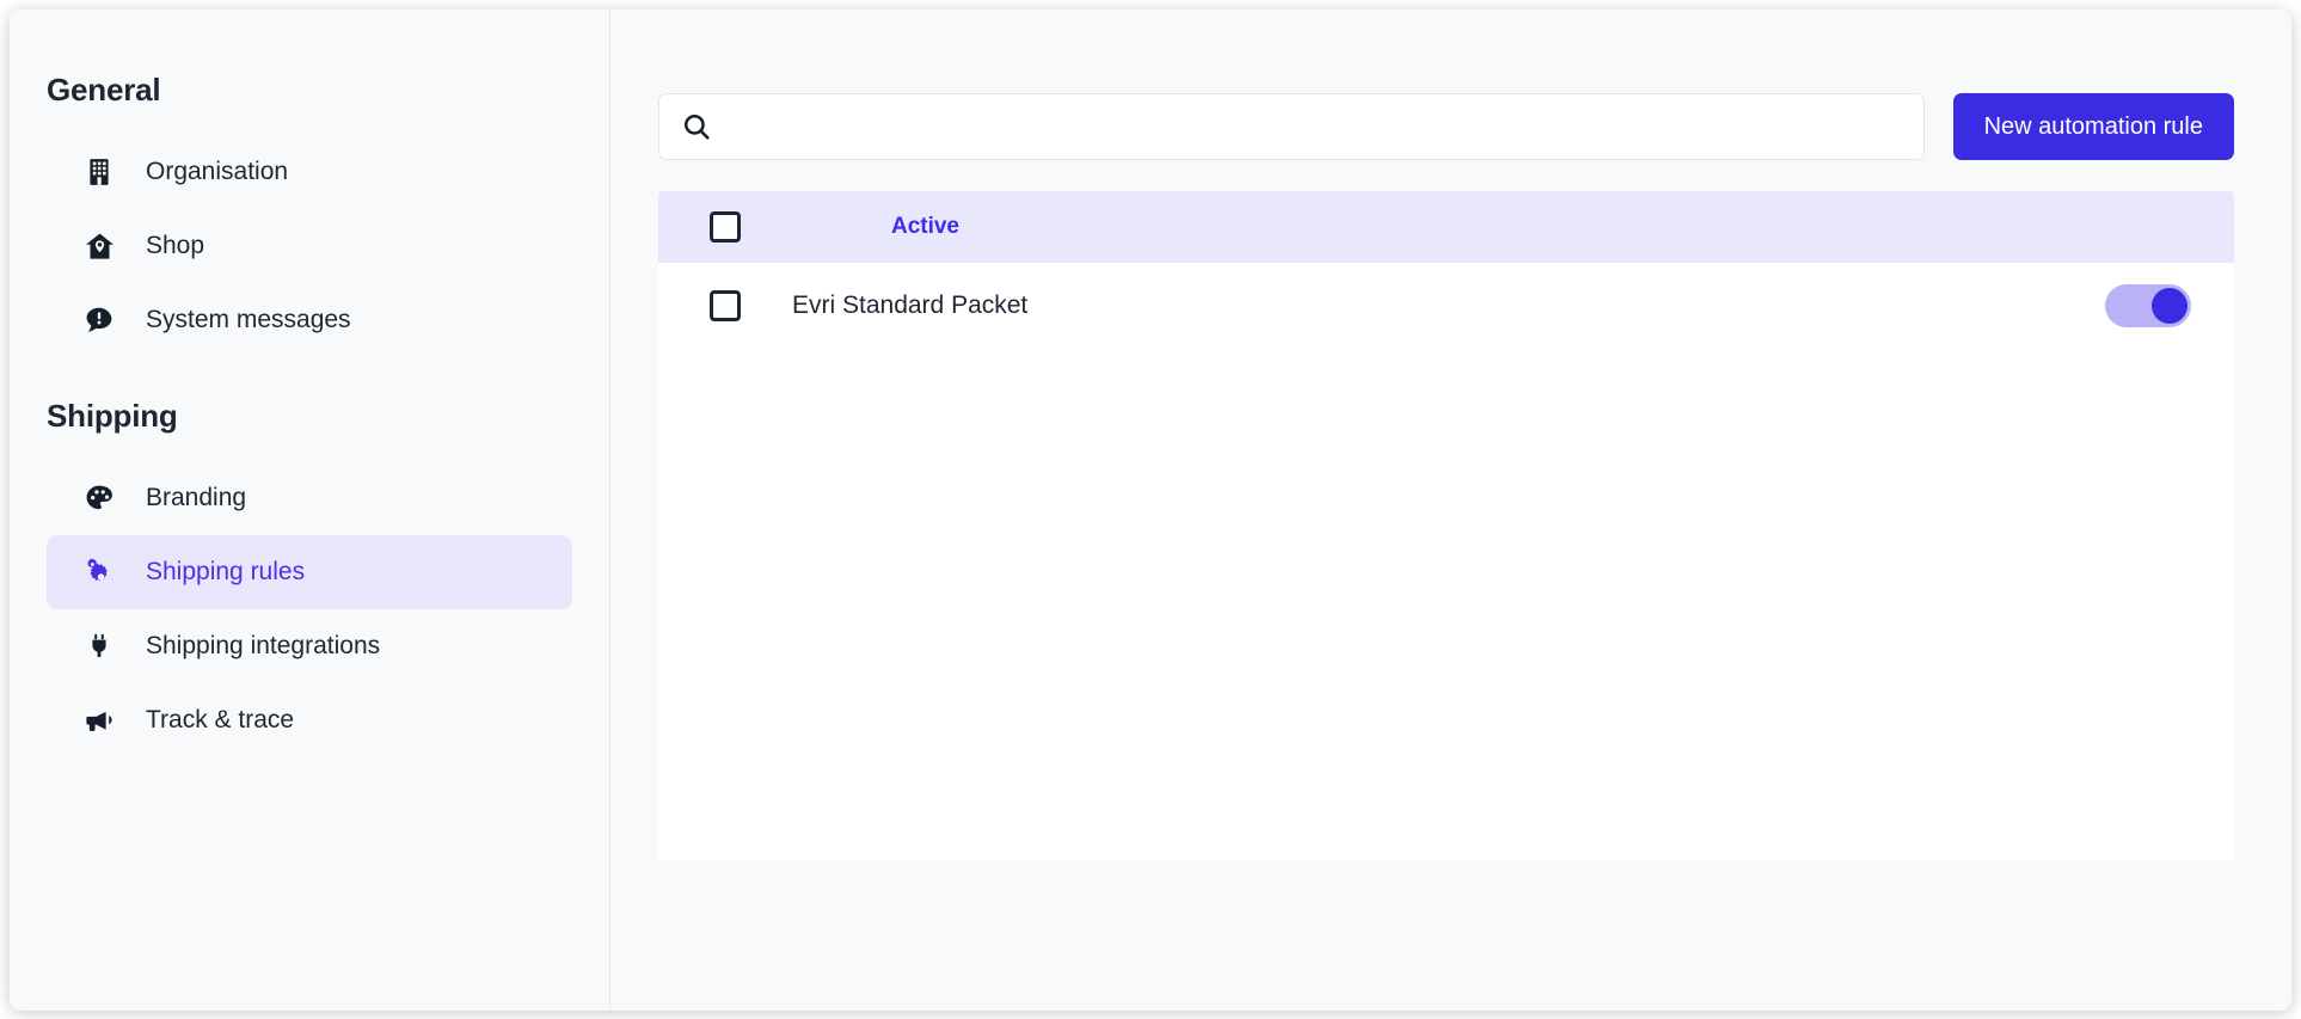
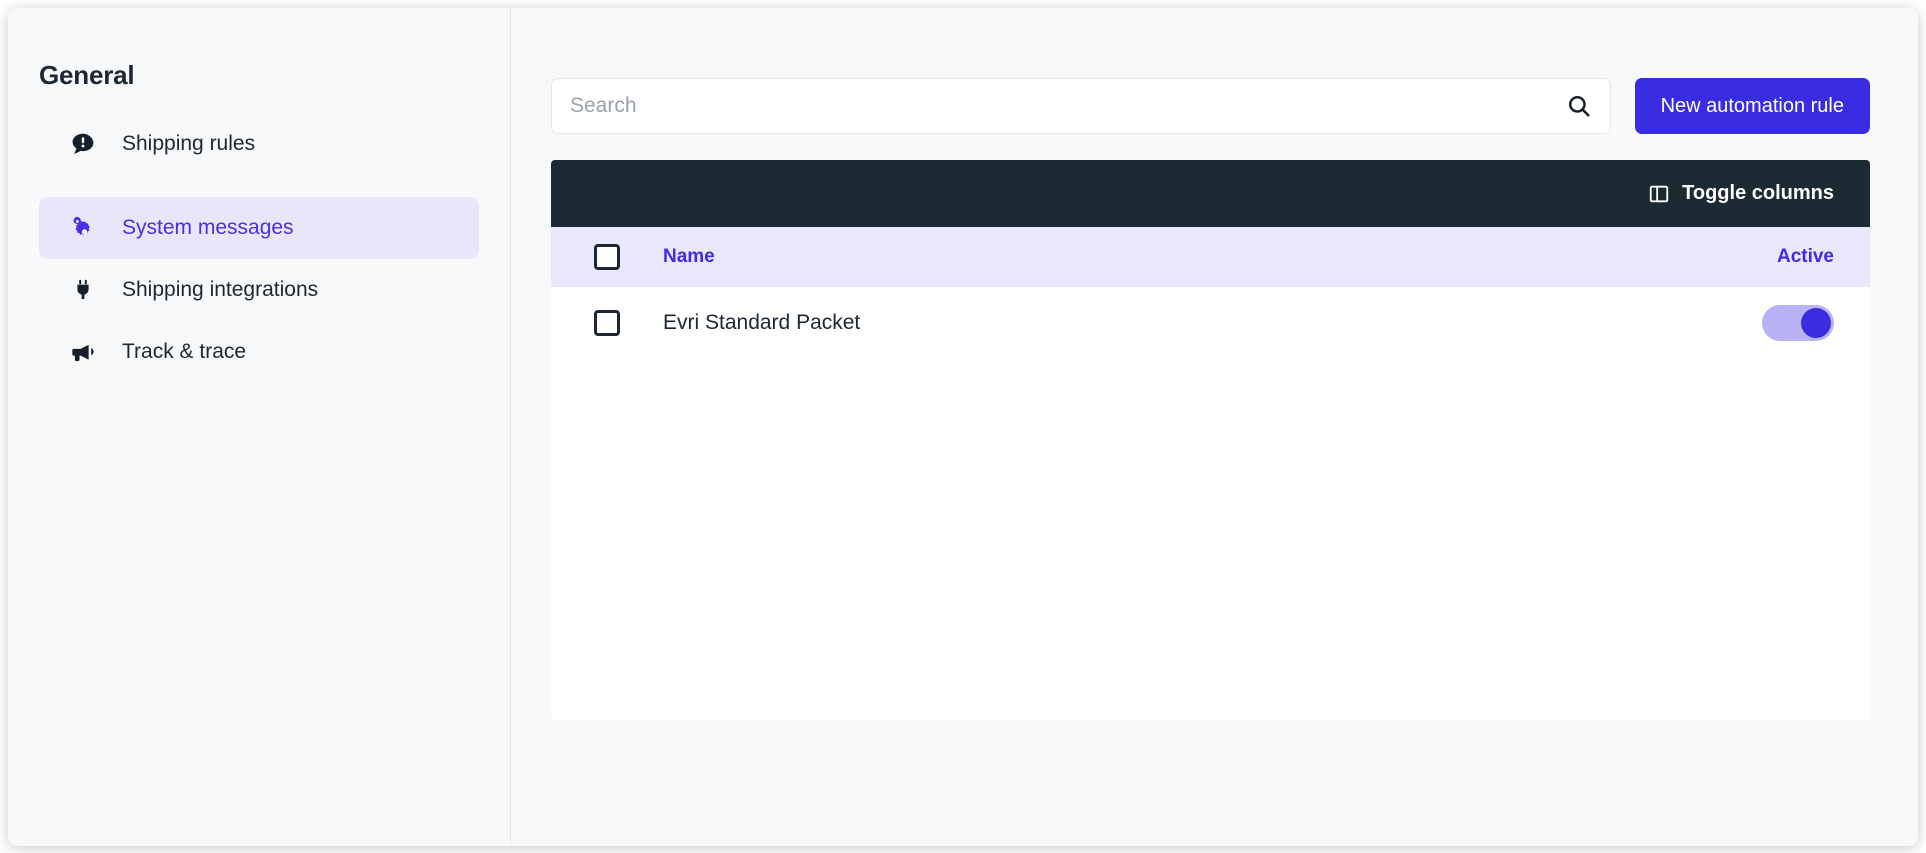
  General
- Organisation
- Shop
- System messages
+ Shipping rules
- Shipping
- Branding
- Shipping rules
+ System messages
  Shipping integrations
  Track & trace
+ Search
  New automation rule
+ Toggle columns
+ Name
  Active
  Evri Standard Packet
